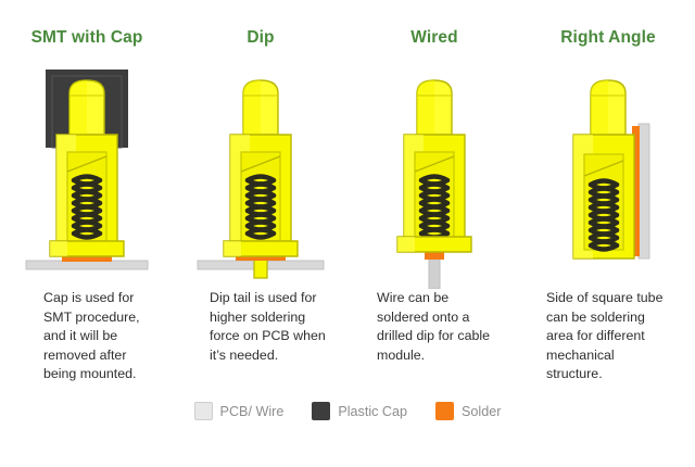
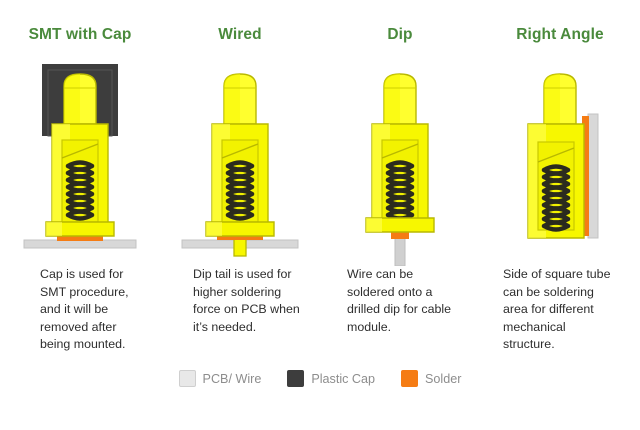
  SMT with Cap
  Cap is used for
  SMT procedure,
  and it will be
  removed after
  being mounted.
- Dip
+ Wired
  Dip tail is used for
  higher soldering
  force on PCB when
  it’s needed.
- Wired
+ Dip
  Wire can be
  soldered onto a
  drilled dip for cable
  module.
  Right Angle
  Side of square tube
  can be soldering
  area for different
  mechanical
  structure.
  PCB/ Wire
  Plastic Cap
  Solder
